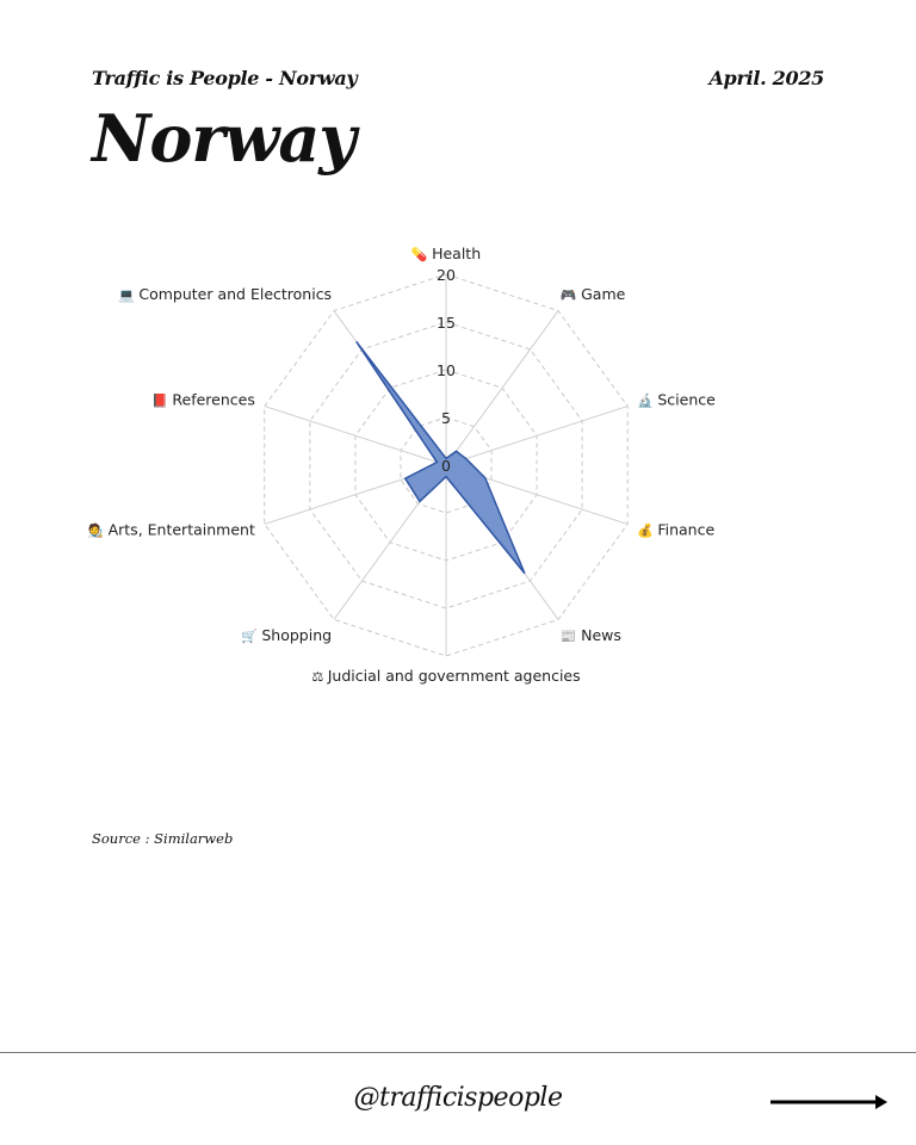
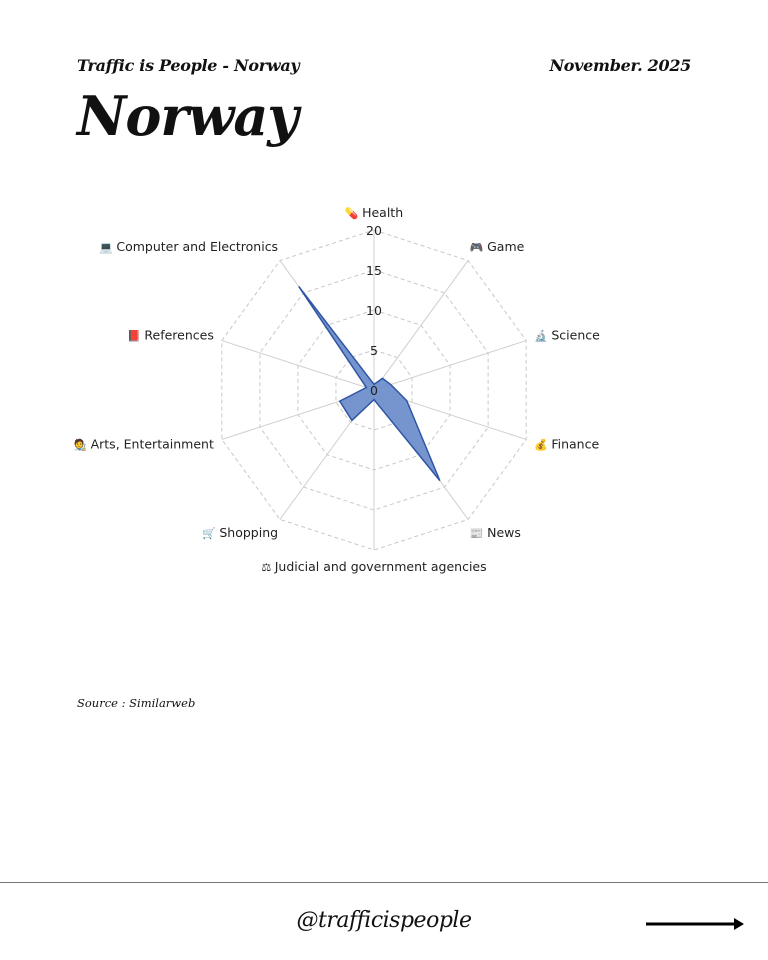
  Traffic is People - Norway
- April. 2025
+ November. 2025
  Norway
  0
  5
  10
  15
  20
  💊 Health
  🎮 Game
  🔬 Science
  💰 Finance
  📰 News
  ⚖ Judicial and government agencies
  🛒 Shopping
  🧑‍🎨 Arts, Entertainment
  📕 References
  💻 Computer and Electronics
  Source : Similarweb
  @trafficispeople
